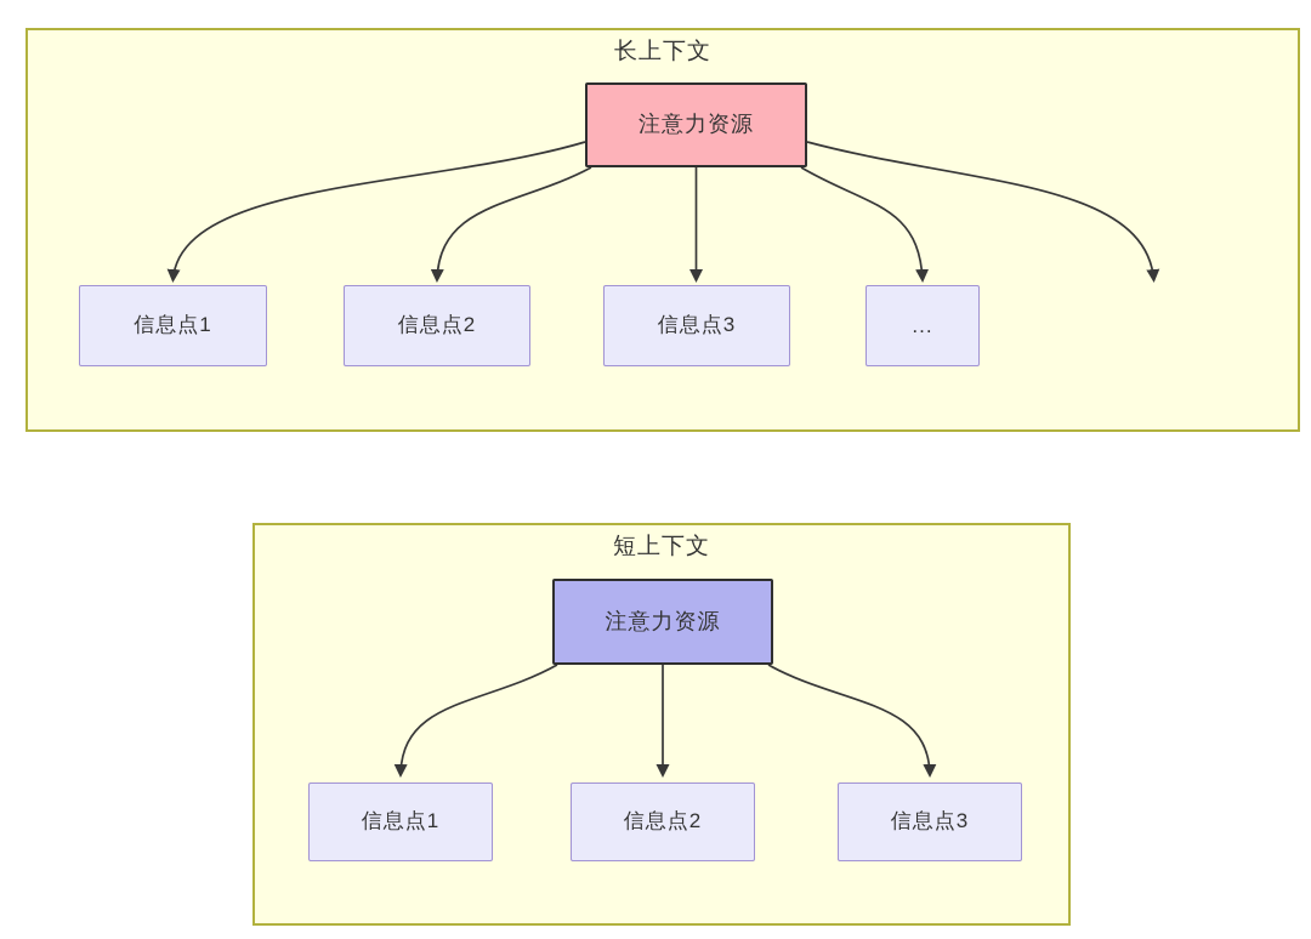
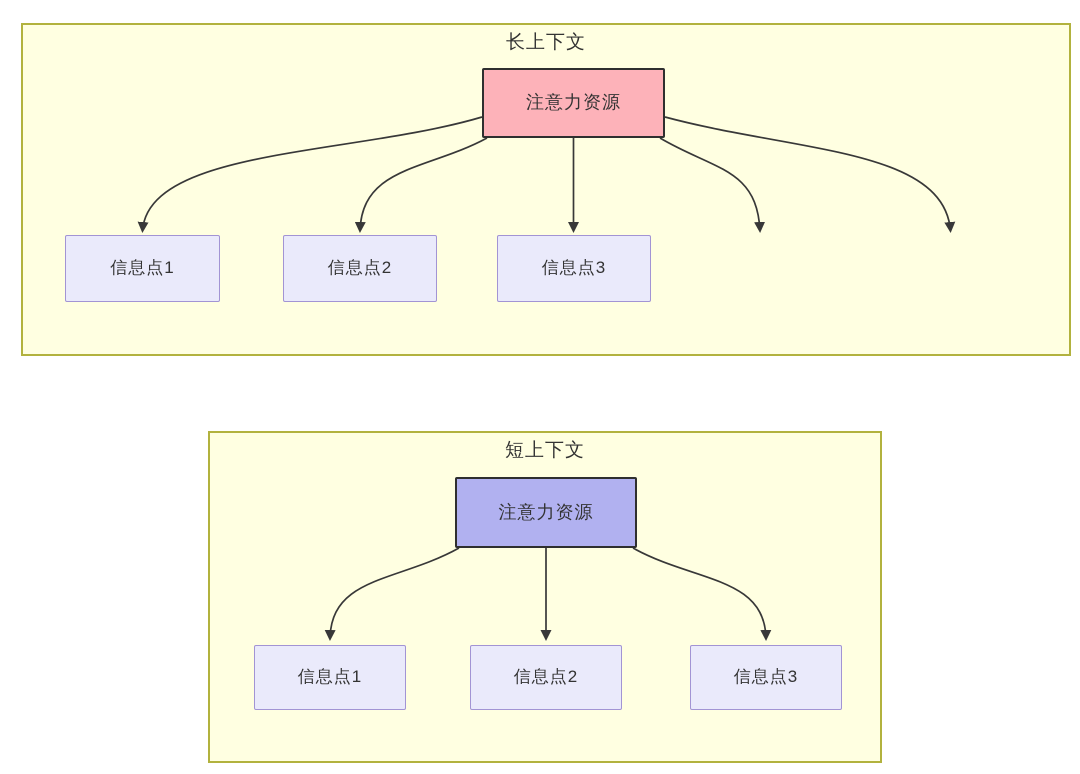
  长上下文
  短上下文
  注意力资源
  信息点1
  信息点2
  信息点3
- ...
  注意力资源
  信息点1
  信息点2
  信息点3
